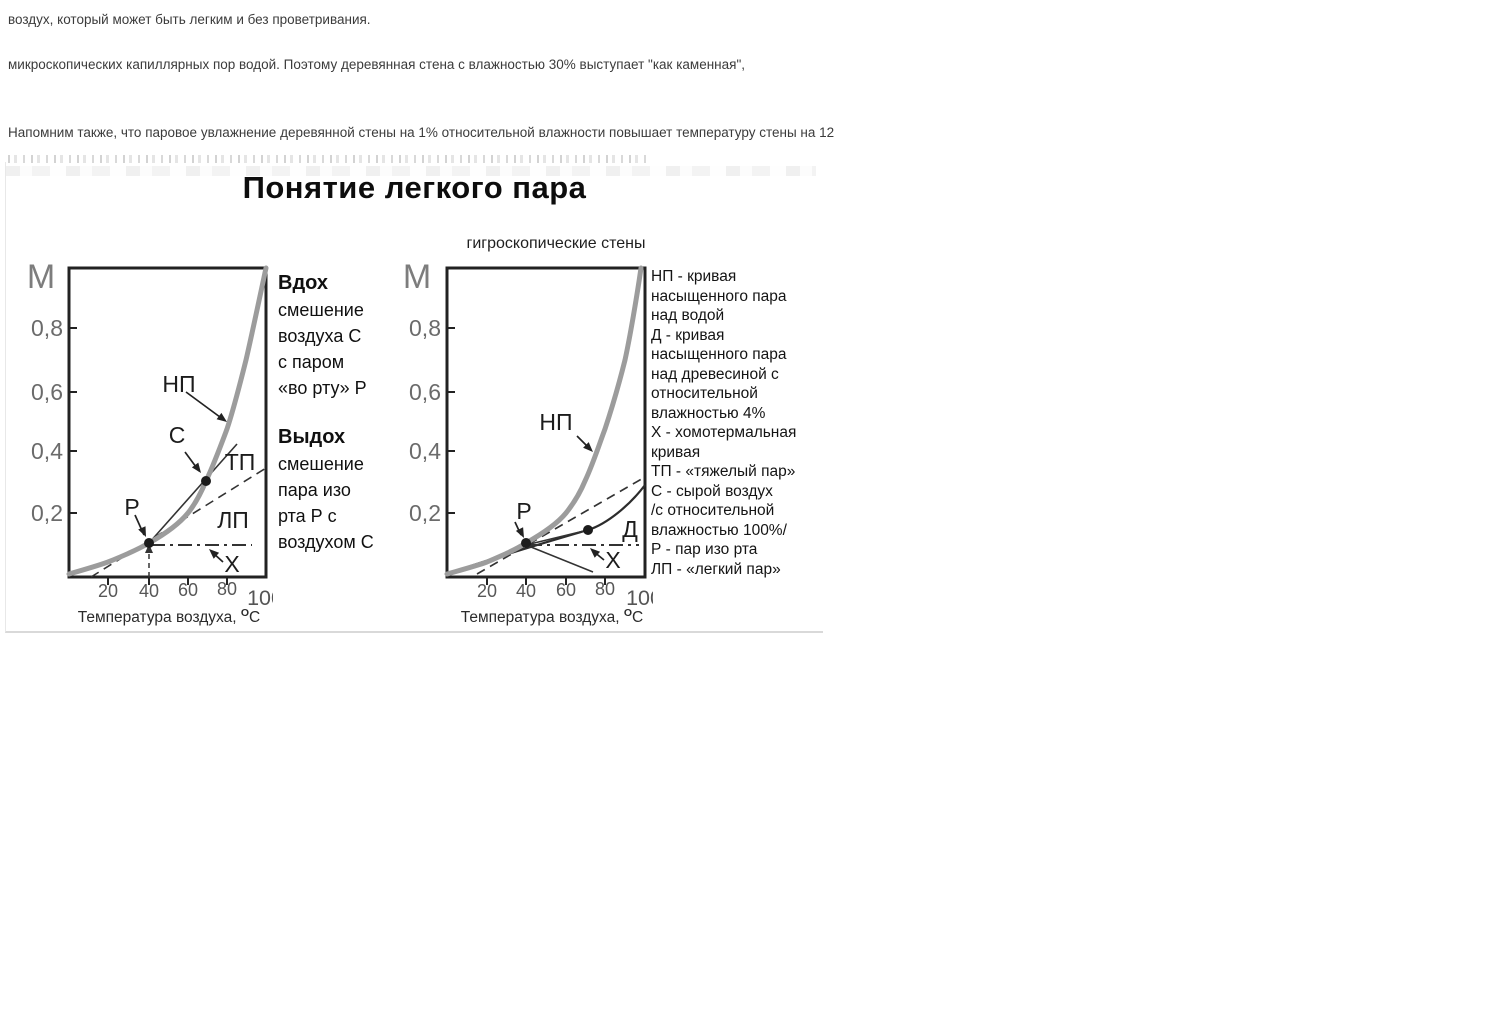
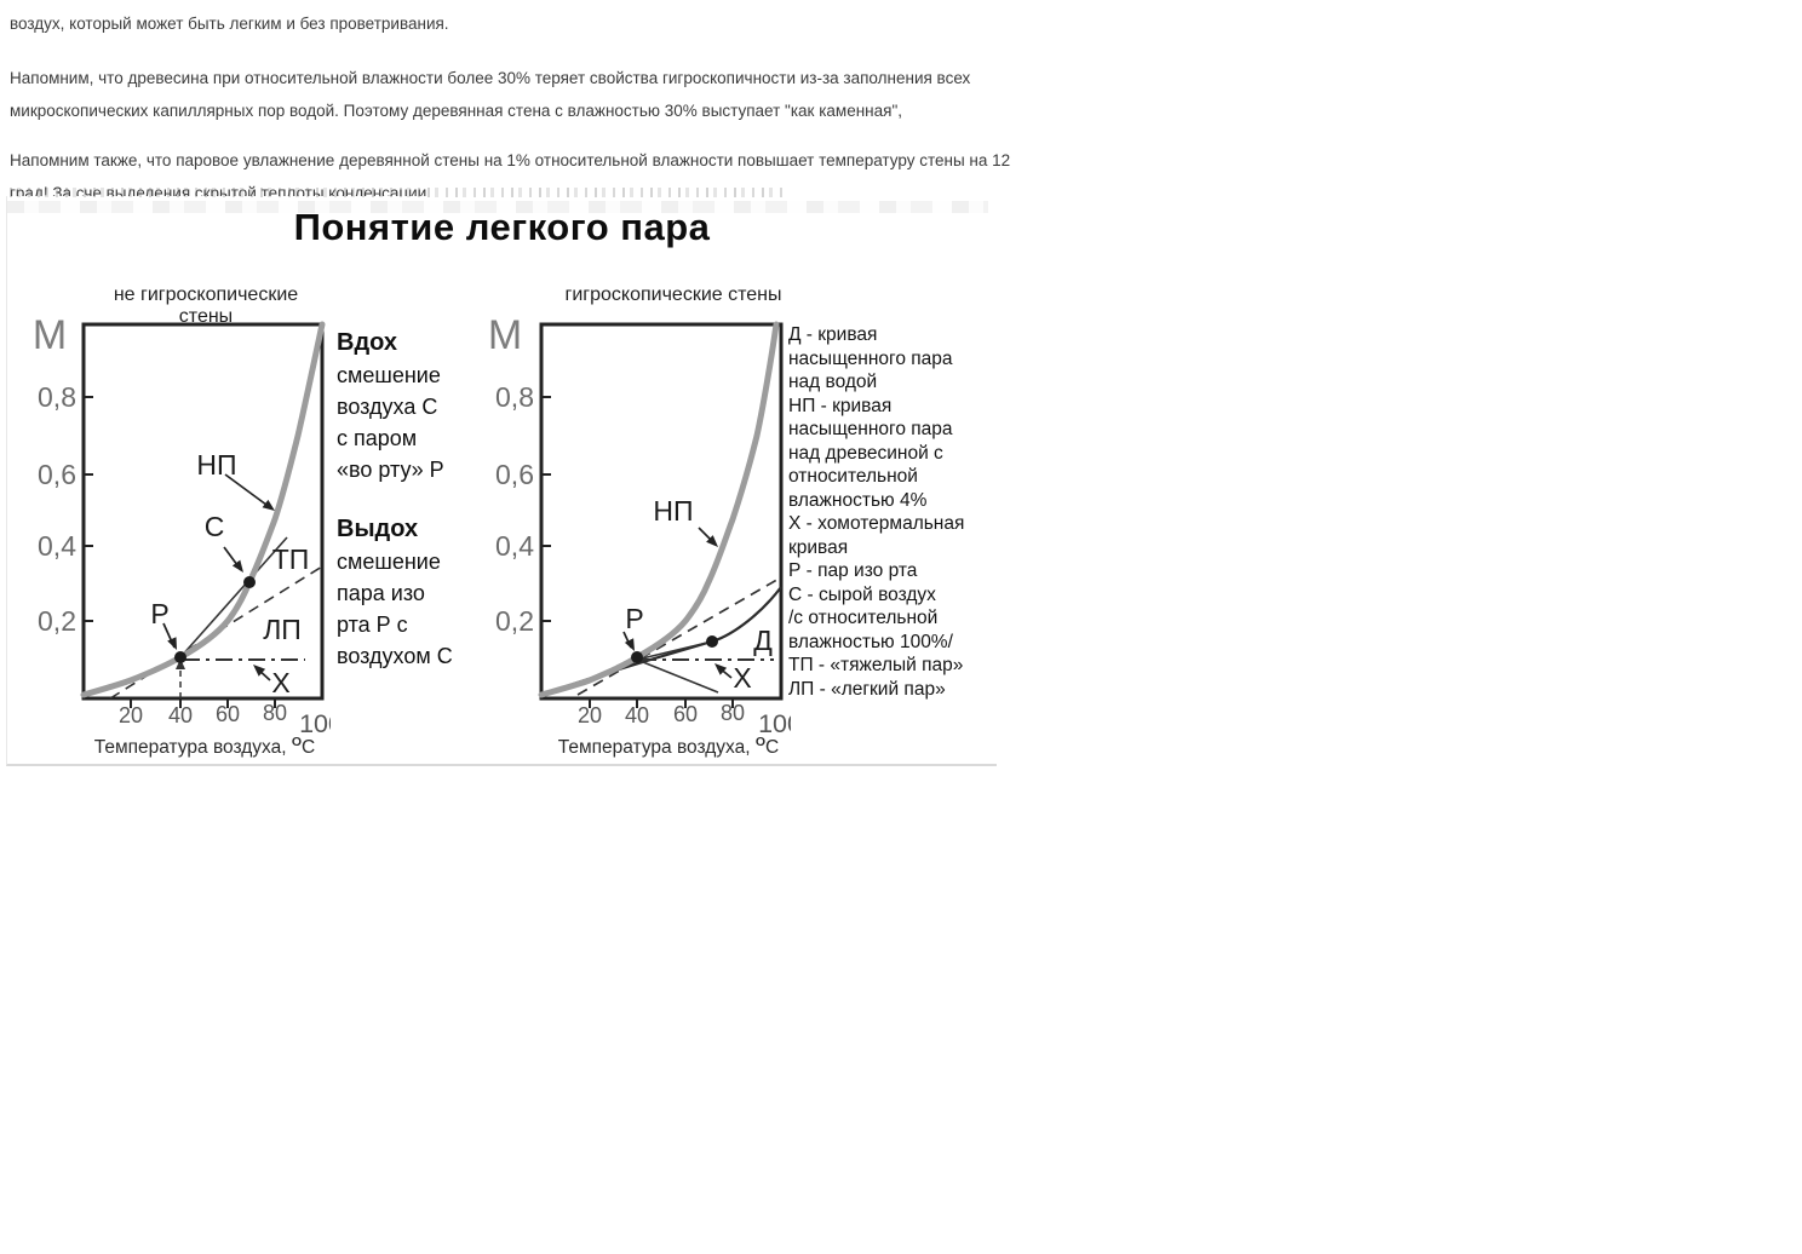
  воздух, который может быть легким и без проветривания.
+ Напомним, что древесина при относительной влажности более 30% теряет свойства гигроскопичности из-за заполнения всех
  микроскопических капиллярных пор водой. Поэтому деревянная стена с влажностью 30% выступает "как каменная",
  Напомним также, что паровое увлажнение деревянной стены на 1% относительной влажности повышает температуру стены на 12
+ град! За сче выделения скрытой теплоты конденсации...
  Понятие легкого пара
+ не гигроскопические стены
  гигроскопические стены
  М
  0,8
  0,6
  0,4
  0,2
  20
  40
  60
  80
  НП
  С
  ТП
  Р
  ЛП
  Х
  Температура воздуха, ОС
  Вдох
  смешение
  воздуха С
  с паром
  «во рту» Р
  Выдох
  смешение
  пара изо
  рта Р с
  воздухом С
  М
  0,8
  0,6
  0,4
  0,2
  20
  40
  60
  80
  НП
  Р
  Д
  Х
  Температура воздуха, ОС
- НП - кривая
+ Д - кривая
  насыщенного пара
  над водой
- Д - кривая
+ НП - кривая
  насыщенного пара
  над древесиной с
  относительной
  влажностью 4%
  Х - хомотермальная
  кривая
- ТП - «тяжелый пар»
+ Р - пар изо рта
  С - сырой воздух
  /с относительной
  влажностью 100%/
- Р - пар изо рта
+ ТП - «тяжелый пар»
  ЛП - «легкий пар»
